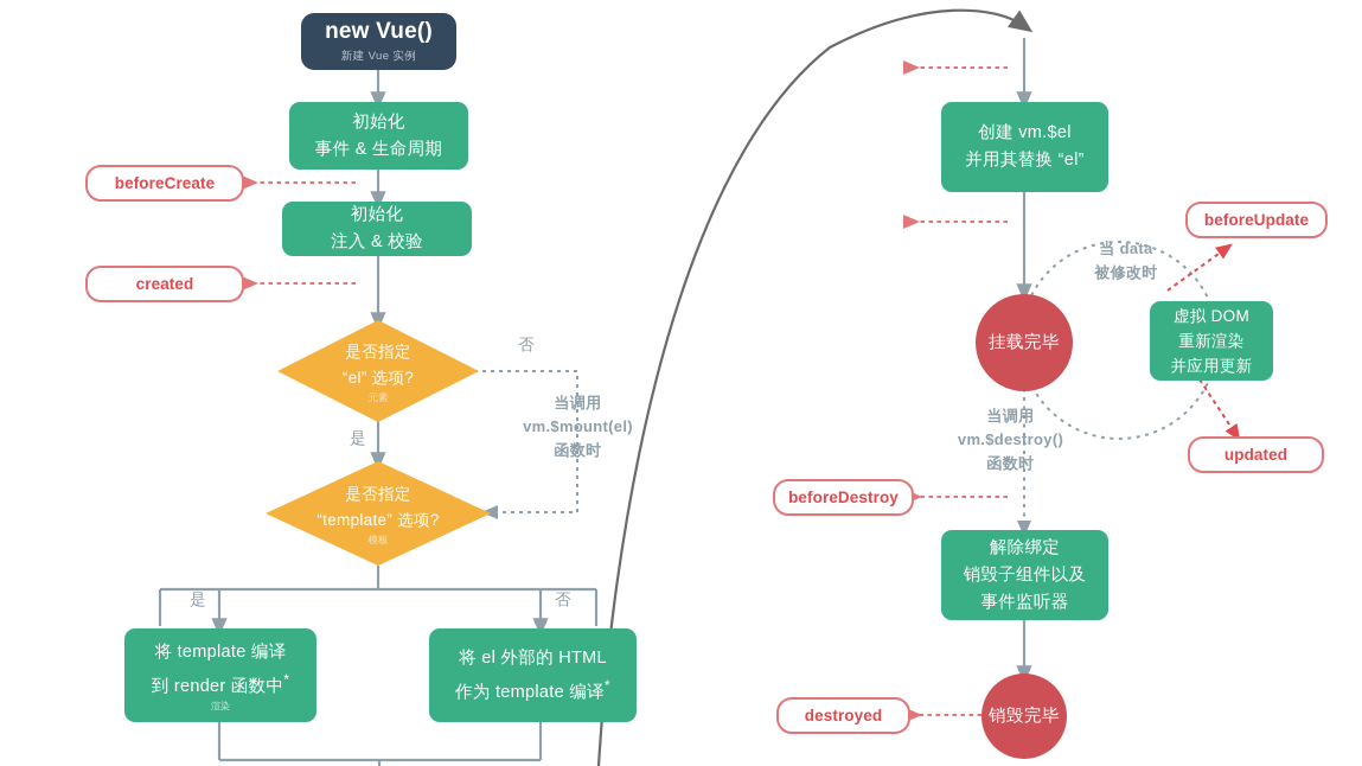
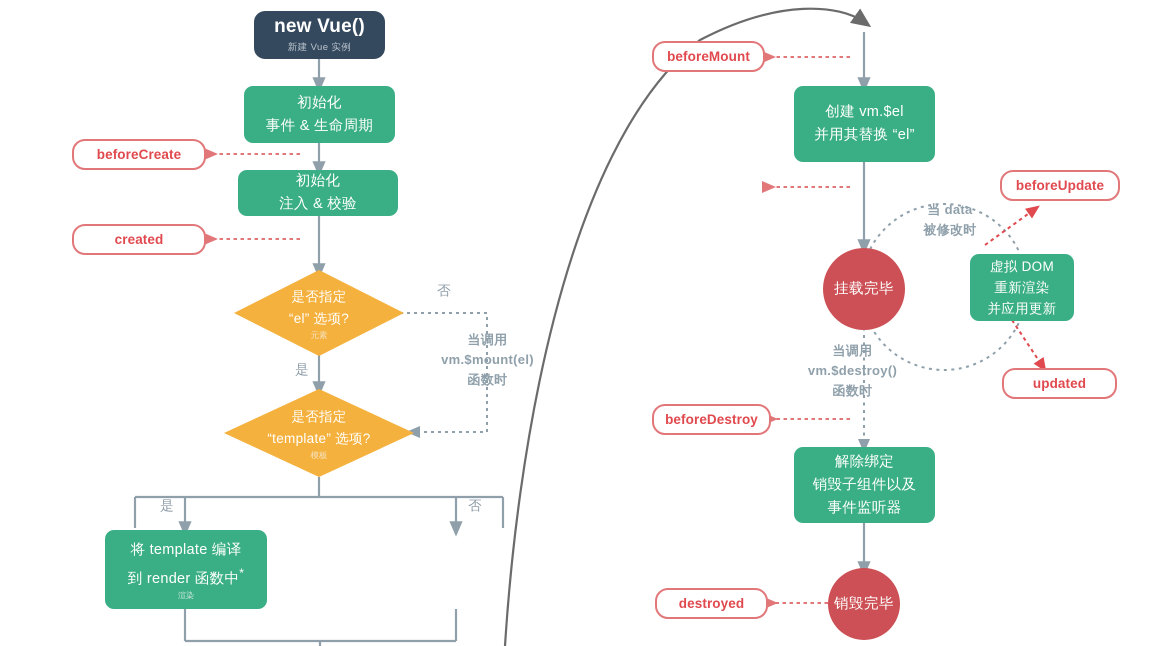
  new Vue()
  新建 Vue 实例
  初始化
  事件 & 生命周期
  初始化
  注入 & 校验
  是否指定
  “el” 选项?
  元素
  是否指定
  “template” 选项?
  模板
  将 template 编译
  到 render 函数中*
  渲染
- 将 el 外部的 HTML
- 作为 template 编译*
  beforeCreate
  created
  否
  是
  当调用
  vm.$mount(el)
  函数时
  是
  否
  创建 vm.$el
  并用其替换 “el”
  挂载完毕
  虚拟 DOM
  重新渲染
  并应用更新
  解除绑定
  销毁子组件以及
  事件监听器
  销毁完毕
+ beforeMount
  beforeUpdate
  updated
  beforeDestroy
  destroyed
  当 data
  被修改时
  当调用
  vm.$destroy()
  函数时
